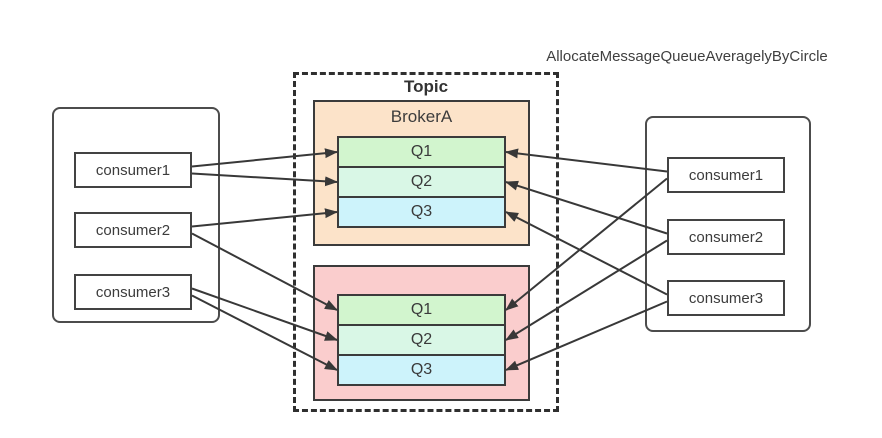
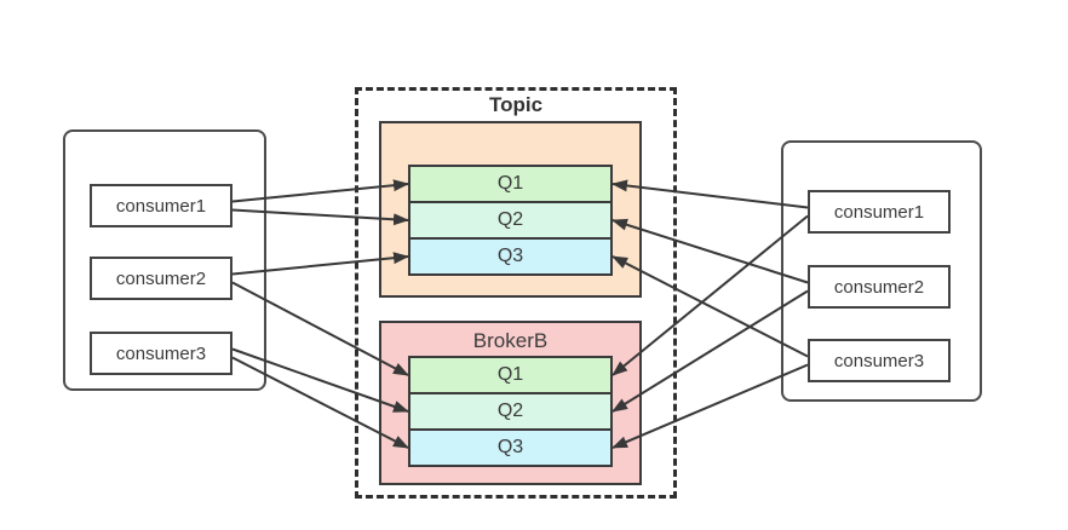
- AllocateMessageQueueAveragelyByCircle
  consumer1
  consumer2
  consumer3
  Topic
- BrokerA
  Q1
  Q2
  Q3
+ BrokerB
  Q1
  Q2
  Q3
  consumer1
  consumer2
  consumer3
